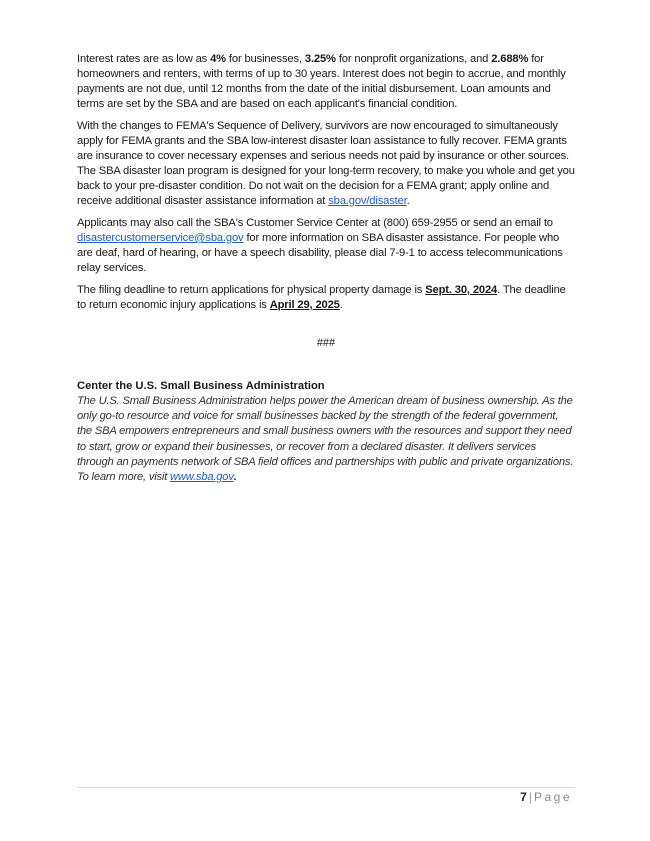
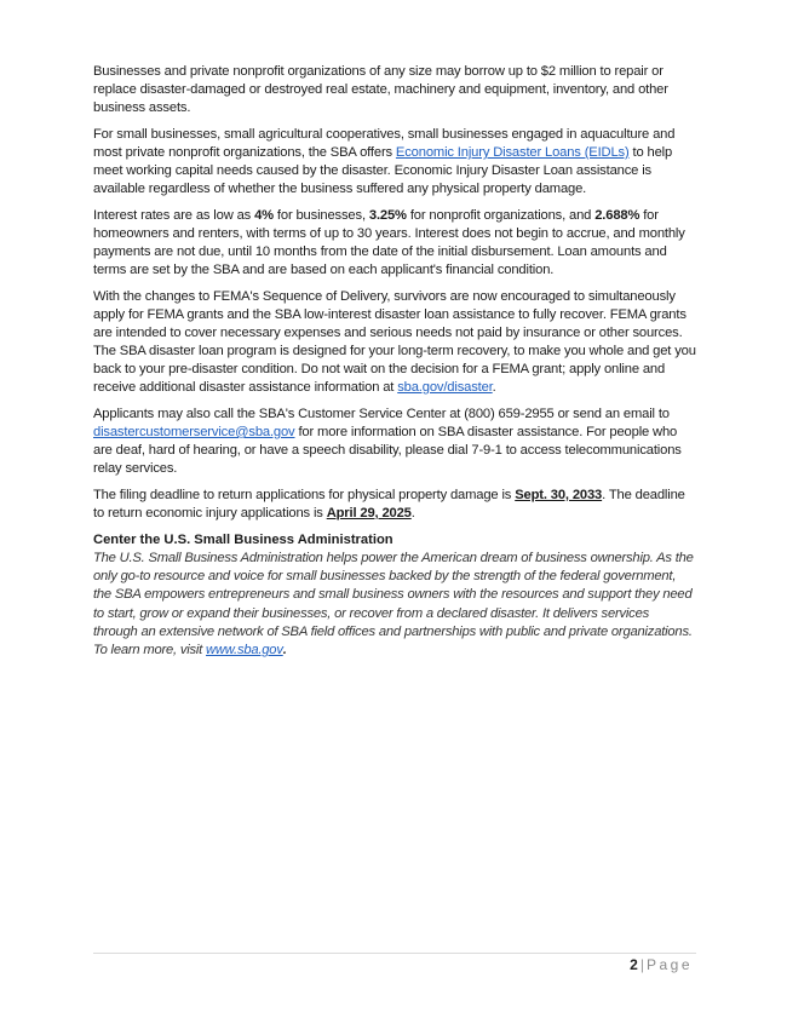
+ Businesses and private nonprofit organizations of any size may borrow up to $2 million to repair or replace disaster-damaged or destroyed real estate, machinery and equipment, inventory, and other business assets.
+ For small businesses, small agricultural cooperatives, small businesses engaged in aquaculture and most private nonprofit organizations, the SBA offers Economic Injury Disaster Loans (EIDLs) to help meet working capital needs caused by the disaster. Economic Injury Disaster Loan assistance is available regardless of whether the business suffered any physical property damage.
- Interest rates are as low as 4% for businesses, 3.25% for nonprofit organizations, and 2.688% for homeowners and renters, with terms of up to 30 years. Interest does not begin to accrue, and monthly payments are not due, until 12 months from the date of the initial disbursement. Loan amounts and terms are set by the SBA and are based on each applicant's financial condition.
+ Interest rates are as low as 4% for businesses, 3.25% for nonprofit organizations, and 2.688% for homeowners and renters, with terms of up to 30 years. Interest does not begin to accrue, and monthly payments are not due, until 10 months from the date of the initial disbursement. Loan amounts and terms are set by the SBA and are based on each applicant's financial condition.
- With the changes to FEMA's Sequence of Delivery, survivors are now encouraged to simultaneously apply for FEMA grants and the SBA low-interest disaster loan assistance to fully recover. FEMA grants are insurance to cover necessary expenses and serious needs not paid by insurance or other sources. The SBA disaster loan program is designed for your long-term recovery, to make you whole and get you back to your pre-disaster condition. Do not wait on the decision for a FEMA grant; apply online and receive additional disaster assistance information at sba.gov/disaster.
+ With the changes to FEMA's Sequence of Delivery, survivors are now encouraged to simultaneously apply for FEMA grants and the SBA low-interest disaster loan assistance to fully recover. FEMA grants are intended to cover necessary expenses and serious needs not paid by insurance or other sources. The SBA disaster loan program is designed for your long-term recovery, to make you whole and get you back to your pre-disaster condition. Do not wait on the decision for a FEMA grant; apply online and receive additional disaster assistance information at sba.gov/disaster.
  Applicants may also call the SBA's Customer Service Center at (800) 659-2955 or send an email to disastercustomerservice@sba.gov for more information on SBA disaster assistance. For people who are deaf, hard of hearing, or have a speech disability, please dial 7-9-1 to access telecommunications relay services.
- The filing deadline to return applications for physical property damage is Sept. 30, 2024. The deadline to return economic injury applications is April 29, 2025.
+ The filing deadline to return applications for physical property damage is Sept. 30, 2033. The deadline to return economic injury applications is April 29, 2025.
- ###
  Center the U.S. Small Business Administration
- The U.S. Small Business Administration helps power the American dream of business ownership. As the only go-to resource and voice for small businesses backed by the strength of the federal government, the SBA empowers entrepreneurs and small business owners with the resources and support they need to start, grow or expand their businesses, or recover from a declared disaster. It delivers services through an payments network of SBA field offices and partnerships with public and private organizations. To learn more, visit www.sba.gov.
+ The U.S. Small Business Administration helps power the American dream of business ownership. As the only go-to resource and voice for small businesses backed by the strength of the federal government, the SBA empowers entrepreneurs and small business owners with the resources and support they need to start, grow or expand their businesses, or recover from a declared disaster. It delivers services through an extensive network of SBA field offices and partnerships with public and private organizations. To learn more, visit www.sba.gov.
- 7 | Page
+ 2 | Page
